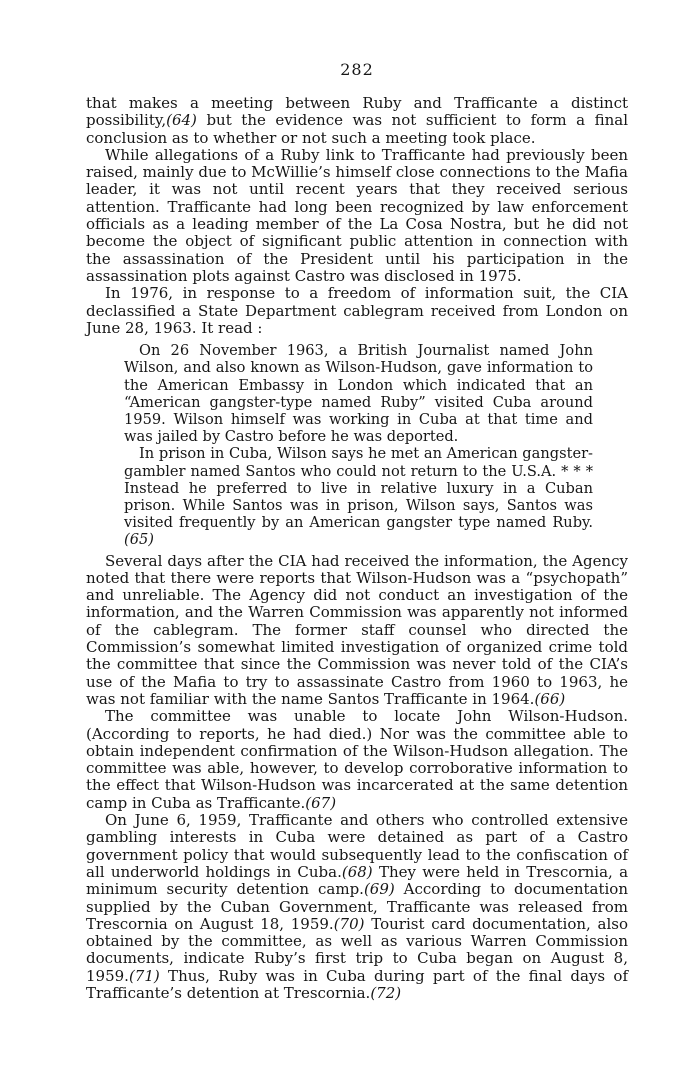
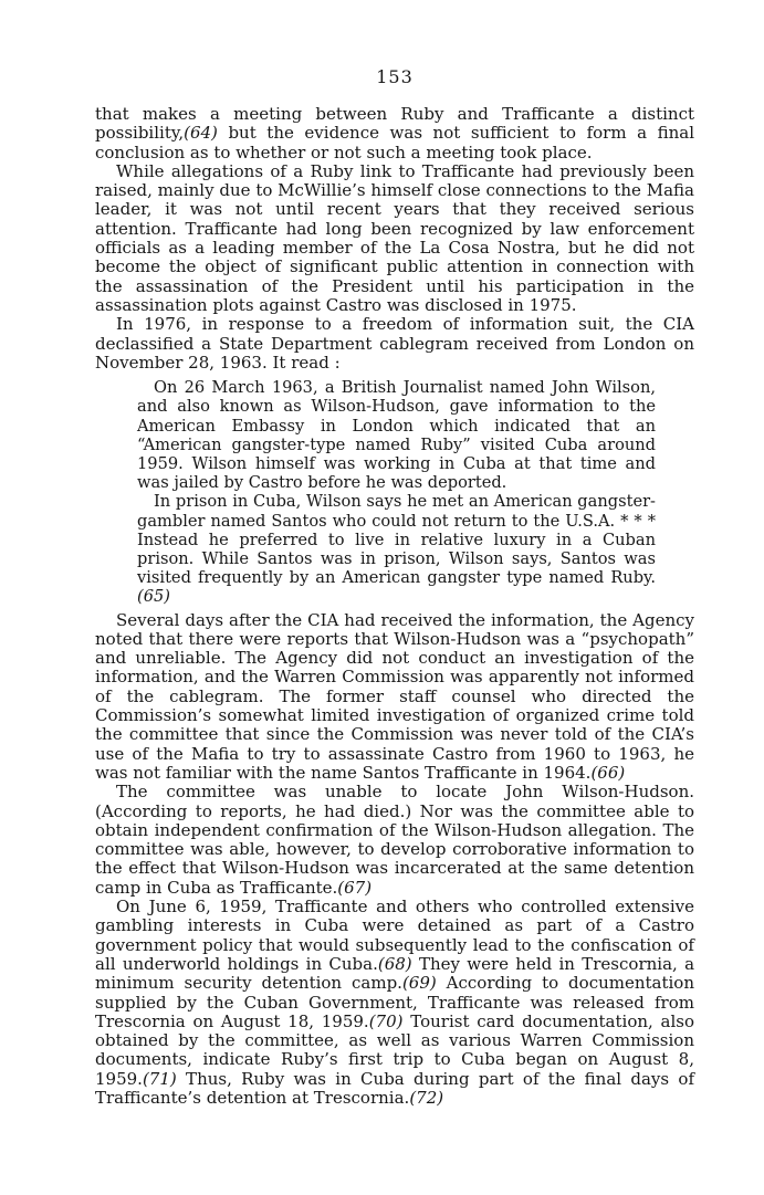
- 282
+ 153
  that makes a meeting between Ruby and Trafficante a distinct possibility,(64) but the evidence was not sufficient to form a final conclusion as to whether or not such a meeting took place.
  While allegations of a Ruby link to Trafficante had previously been raised, mainly due to McWillie’s himself close connections to the Mafia leader, it was not until recent years that they received serious attention. Trafficante had long been recognized by law enforcement officials as a leading member of the La Cosa Nostra, but he did not become the object of significant public attention in connection with the assassination of the President until his participation in the assassination plots against Castro was disclosed in 1975.
- In 1976, in response to a freedom of information suit, the CIA declassified a State Department cablegram received from London on June 28, 1963. It read :
+ In 1976, in response to a freedom of information suit, the CIA declassified a State Department cablegram received from London on November 28, 1963. It read :
- On 26 November 1963, a British Journalist named John Wilson, and also known as Wilson-Hudson, gave information to the American Embassy in London which indicated that an “American gangster-type named Ruby” visited Cuba around 1959. Wilson himself was working in Cuba at that time and was jailed by Castro before he was deported.
+ On 26 March 1963, a British Journalist named John Wilson, and also known as Wilson-Hudson, gave information to the American Embassy in London which indicated that an “American gangster-type named Ruby” visited Cuba around 1959. Wilson himself was working in Cuba at that time and was jailed by Castro before he was deported.
  In prison in Cuba, Wilson says he met an American gangster-gambler named Santos who could not return to the U.S.A. * * * Instead he preferred to live in relative luxury in a Cuban prison. While Santos was in prison, Wilson says, Santos was visited frequently by an American gangster type named Ruby.(65)
  Several days after the CIA had received the information, the Agency noted that there were reports that Wilson-Hudson was a “psychopath” and unreliable. The Agency did not conduct an investigation of the information, and the Warren Commission was apparently not informed of the cablegram. The former staff counsel who directed the Commission’s somewhat limited investigation of organized crime told the committee that since the Commission was never told of the CIA’s use of the Mafia to try to assassinate Castro from 1960 to 1963, he was not familiar with the name Santos Trafficante in 1964.(66)
  The committee was unable to locate John Wilson-Hudson. (According to reports, he had died.) Nor was the committee able to obtain independent confirmation of the Wilson-Hudson allegation. The committee was able, however, to develop corroborative information to the effect that Wilson-Hudson was incarcerated at the same detention camp in Cuba as Trafficante.(67)
  On June 6, 1959, Trafficante and others who controlled extensive gambling interests in Cuba were detained as part of a Castro government policy that would subsequently lead to the confiscation of all underworld holdings in Cuba.(68) They were held in Trescornia, a minimum security detention camp.(69) According to documentation supplied by the Cuban Government, Trafficante was released from Trescornia on August 18, 1959.(70) Tourist card documentation, also obtained by the committee, as well as various Warren Commission documents, indicate Ruby’s first trip to Cuba began on August 8, 1959.(71) Thus, Ruby was in Cuba during part of the final days of Trafficante’s detention at Trescornia.(72)
